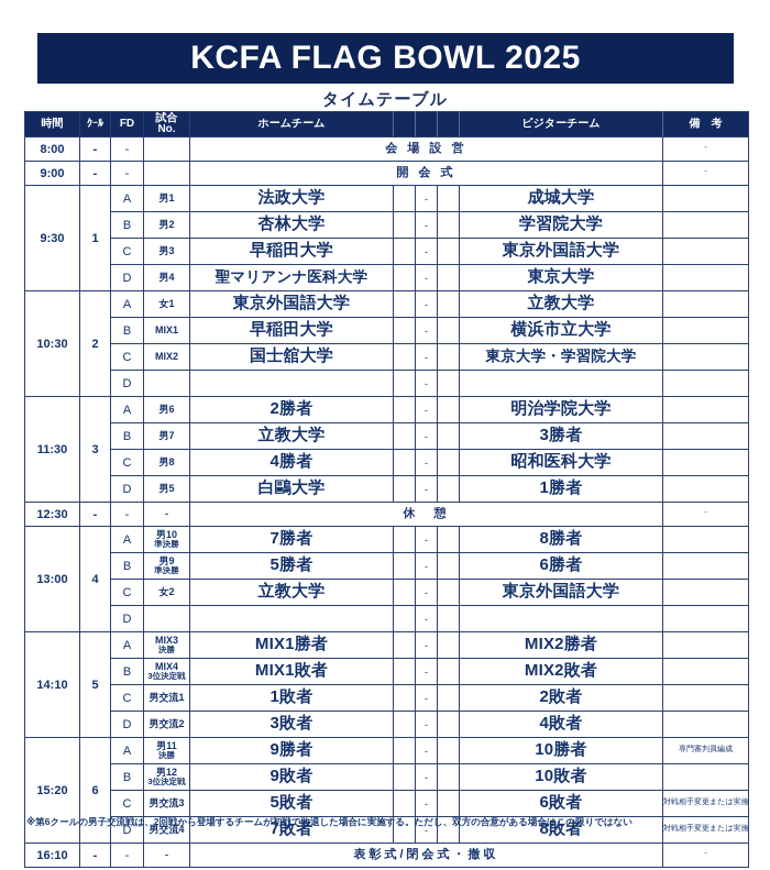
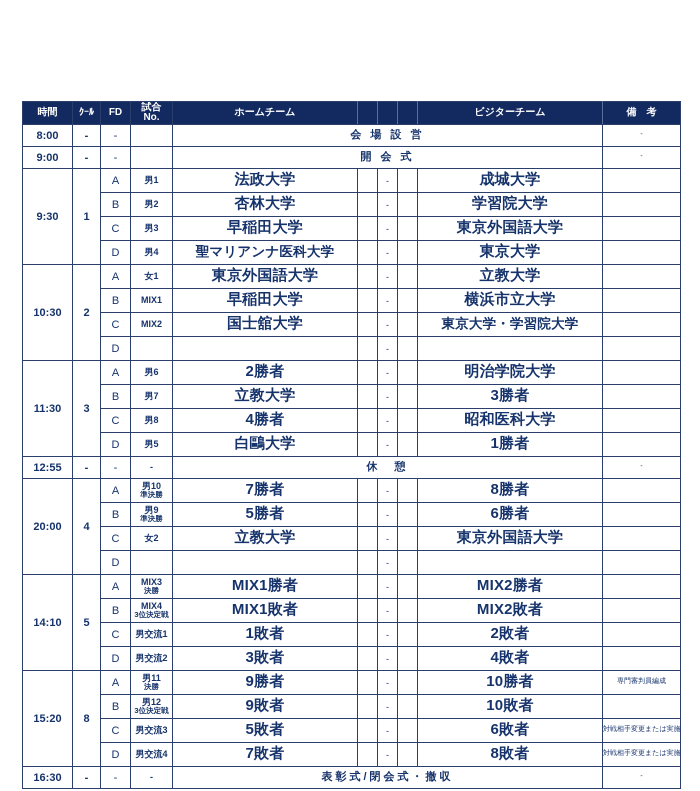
- KCFA FLAG BOWL 2025
- タイムテーブル
  時間	ｸｰﾙ	FD	試合 No.	ホームチーム				ビジターチーム	備 考
  8:00	-	-		会 場 設 営
  9:00	-	-		開 会 式
  9:30	1	A	男1	法政大学		-		成城大学
  B	男2	杏林大学		-		学習院大学
  C	男3	早稲田大学		-		東京外国語大学
  D	男4	聖マリアンナ医科大学		-		東京大学
  10:30	2	A	女1	東京外国語大学		-		立教大学
  B	MIX1	早稲田大学		-		横浜市立大学
  C	MIX2	国士舘大学		-		東京大学・学習院大学
  D				-
  11:30	3	A	男6	2勝者		-		明治学院大学
  B	男7	立教大学		-		3勝者
  C	男8	4勝者		-		昭和医科大学
  D	男5	白鷗大学		-		1勝者
- 12:30	-	-	-	休 憩
+ 12:55	-	-	-	休 憩
- 13:00	4	A	男10準決勝	7勝者		-		8勝者
+ 20:00	4	A	男10準決勝	7勝者		-		8勝者
  B	男9準決勝	5勝者		-		6勝者
  C	女2	立教大学		-		東京外国語大学
  D				-
  14:10	5	A	MIX3決勝	MIX1勝者		-		MIX2勝者
  B	MIX43位決定戦	MIX1敗者		-		MIX2敗者
  C	男交流1	1敗者		-		2敗者
  D	男交流2	3敗者		-		4敗者
- 15:20	6	A	男11決勝	9勝者		-		10勝者
+ 15:20	8	A	男11決勝	9勝者		-		10勝者
  B	男123位決定戦	9敗者		-		10敗者
- 16:10	-	-	-	表彰式/閉会式・撤収
+ 16:30	-	-	-	表彰式/閉会式・撤収
- ※第6クールの男子交流戦は、2回戦から登場するチームが初戦で敗退した場合に実施する。ただし、双方の合意がある場合はこの限りではない
